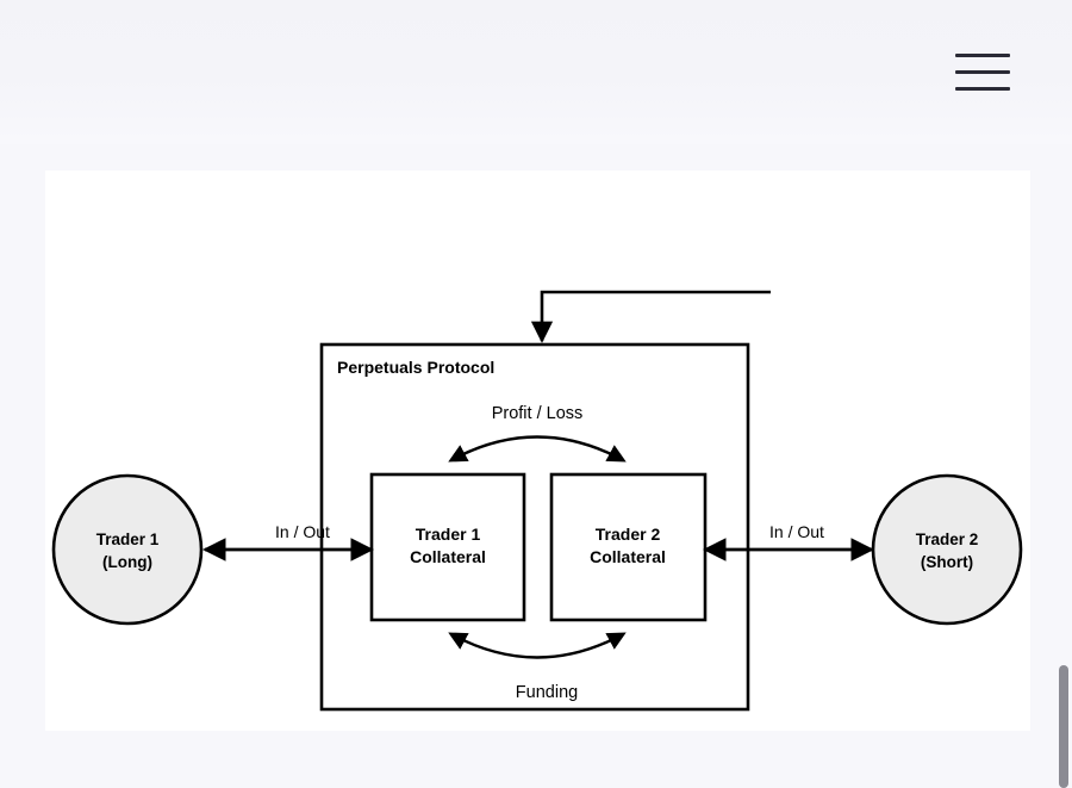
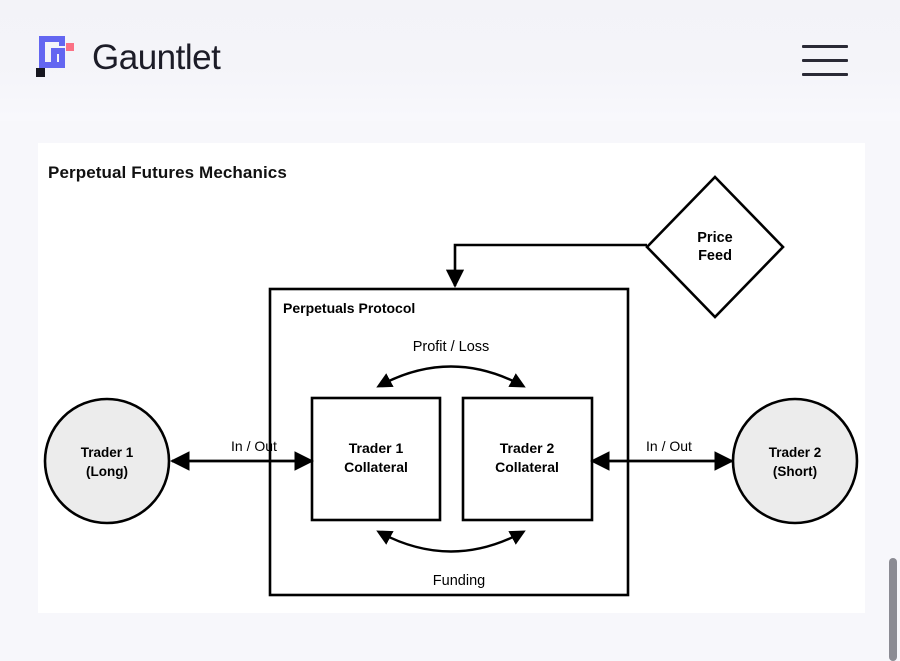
+ Gauntlet
+ Perpetual Futures Mechanics
+ Price
+ Feed
  Perpetuals Protocol
  Profit / Loss
  Trader 1
  Collateral
  Trader 2
  Collateral
  Funding
  Trader 1
  (Long)
  Trader 2
  (Short)
  In / Out
  In / Out
